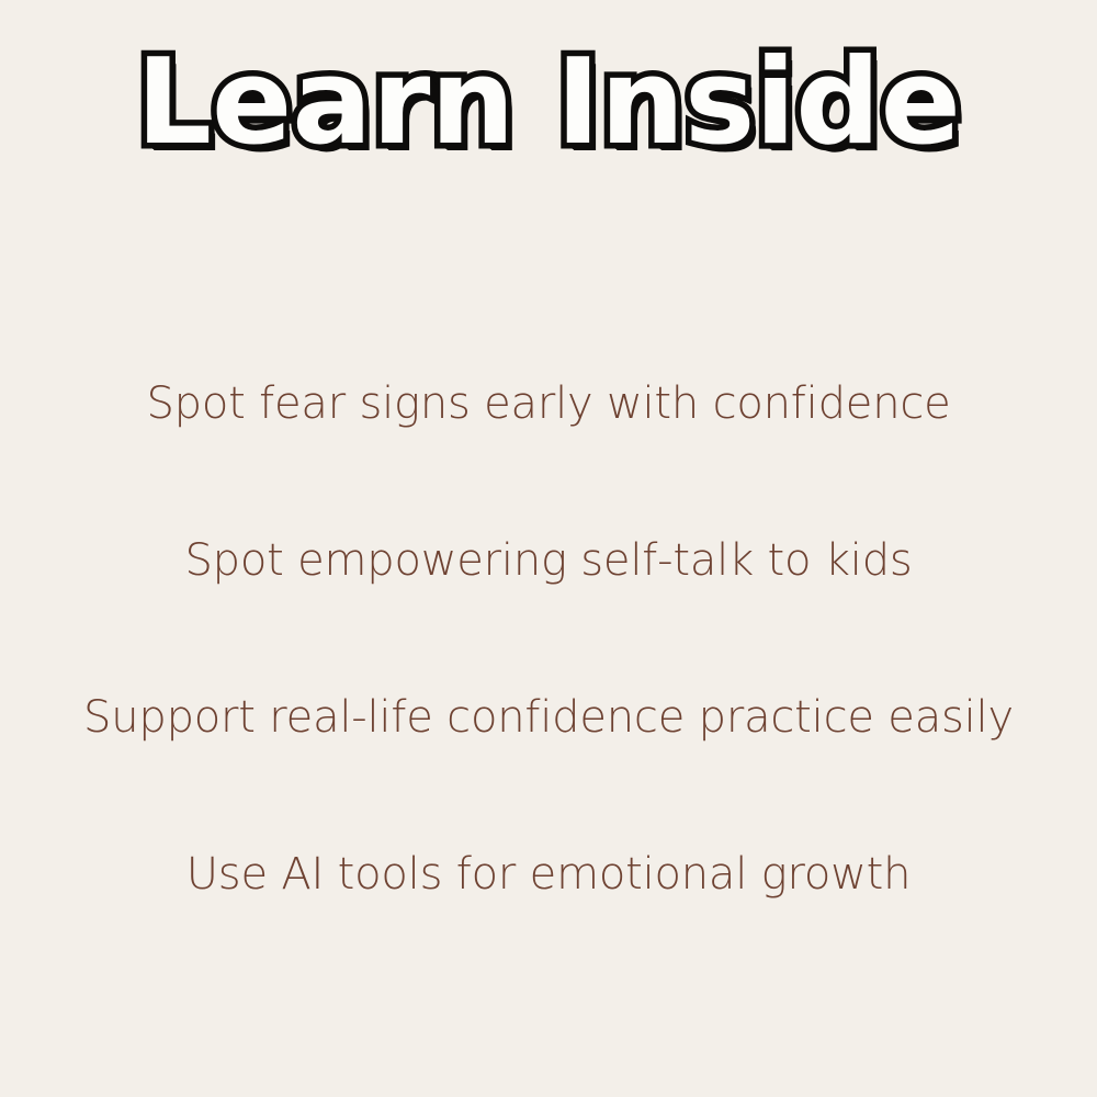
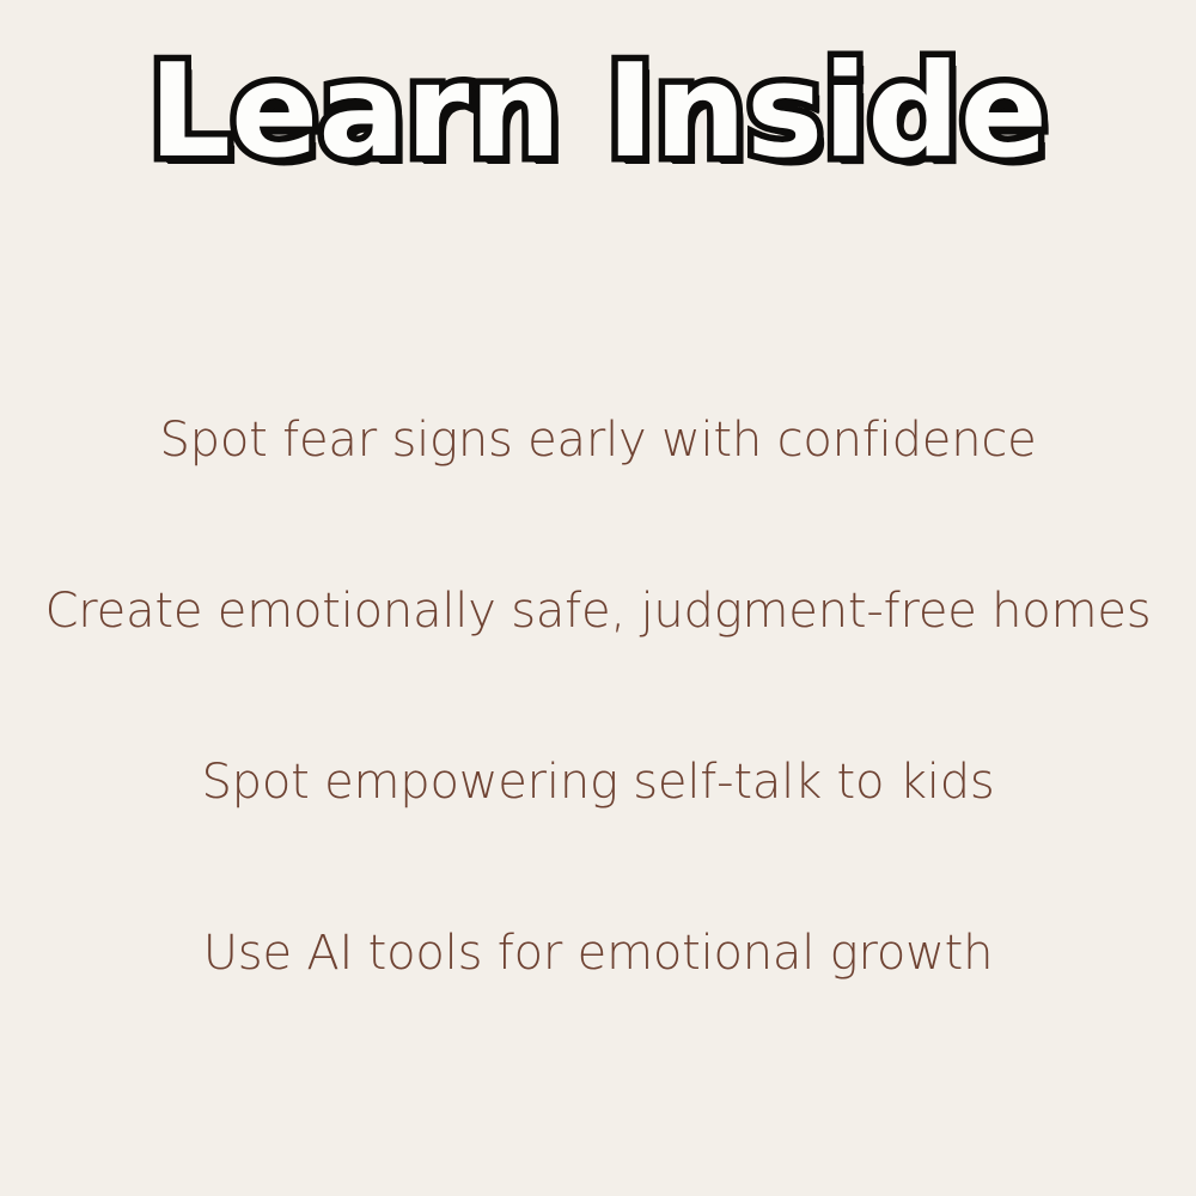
  Learn Inside
  Spot fear signs early with confidence
+ Create emotionally safe, judgment-free homes
  Spot empowering self-talk to kids
- Support real-life confidence practice easily
  Use AI tools for emotional growth
